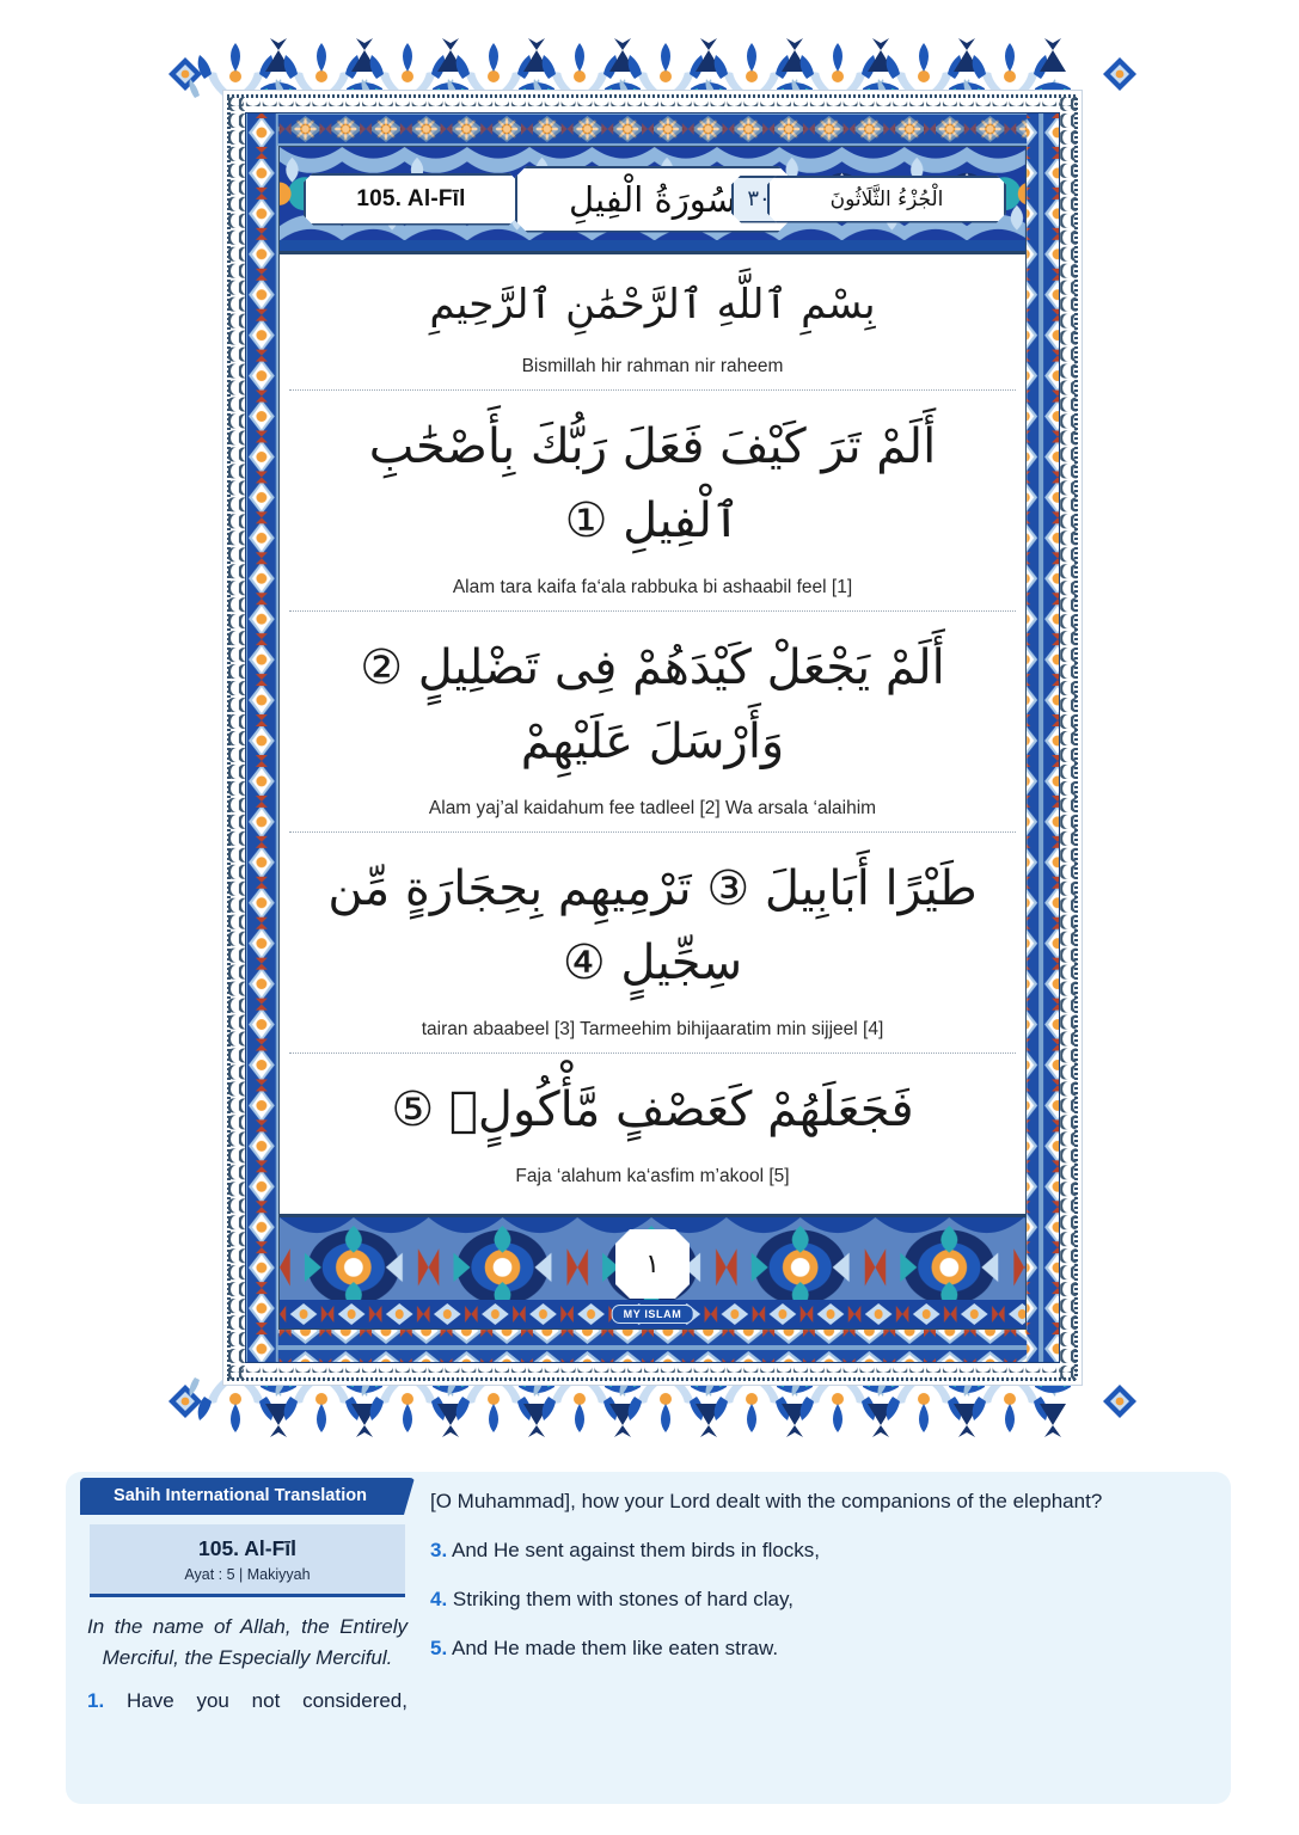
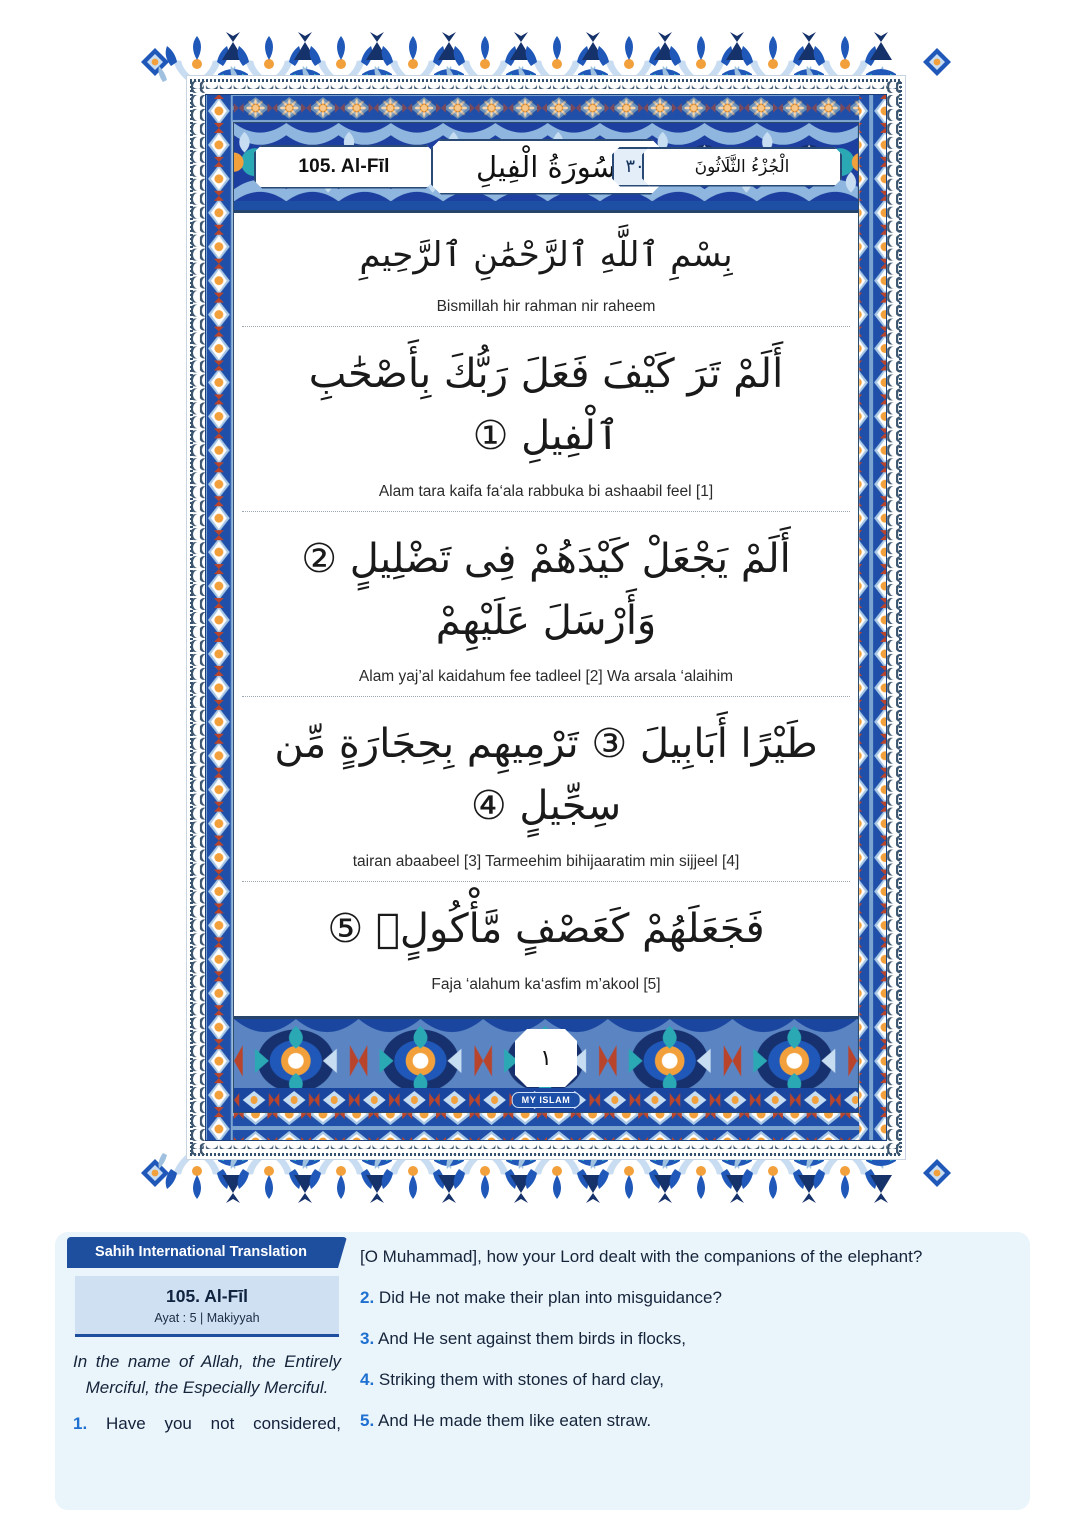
  105. Al-Fīl
  سُورَةُ الْفِيلِ
  ٣٠
  الْجُزْءُ الثَّلَاثُونَ
  بِسْمِ ٱللَّهِ ٱلرَّحْمَٰنِ ٱلرَّحِيمِ
  Bismillah hir rahman nir raheem
  أَلَمْ تَرَ كَيْفَ فَعَلَ رَبُّكَ بِأَصْحَٰبِ ٱلْفِيلِ ①
  Alam tara kaifa fa‘ala rabbuka bi ashaabil feel [1]
  أَلَمْ يَجْعَلْ كَيْدَهُمْ فِى تَضْلِيلٍ ② وَأَرْسَلَ عَلَيْهِمْ
  Alam yaj’al kaidahum fee tadleel [2] Wa arsala ‘alaihim
  طَيْرًا أَبَابِيلَ ③ تَرْمِيهِم بِحِجَارَةٍ مِّن سِجِّيلٍ ④
  tairan abaabeel [3] Tarmeehim bihijaaratim min sijjeel [4]
  فَجَعَلَهُمْ كَعَصْفٍ مَّأْكُولٍۭ ⑤
  Faja ‘alahum ka‘asfim m’akool [5]
  ١
  MY ISLAM
  Sahih International Translation
  105. Al-Fīl
  Ayat : 5 | Makiyyah
  In the name of Allah, the Entirely Merciful, the Especially Merciful.
  1. Have you not considered,
  [O Muhammad], how your Lord dealt with the companions of the elephant?
+ 2. Did He not make their plan into misguidance?
  3. And He sent against them birds in flocks,
  4. Striking them with stones of hard clay,
  5. And He made them like eaten straw.
